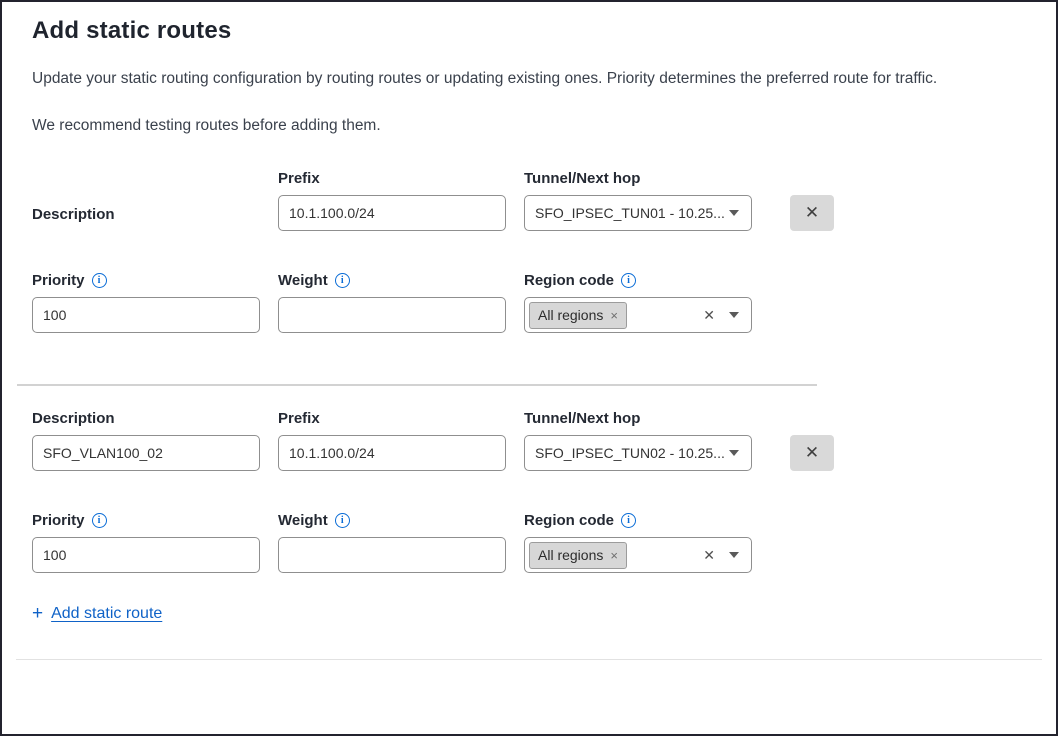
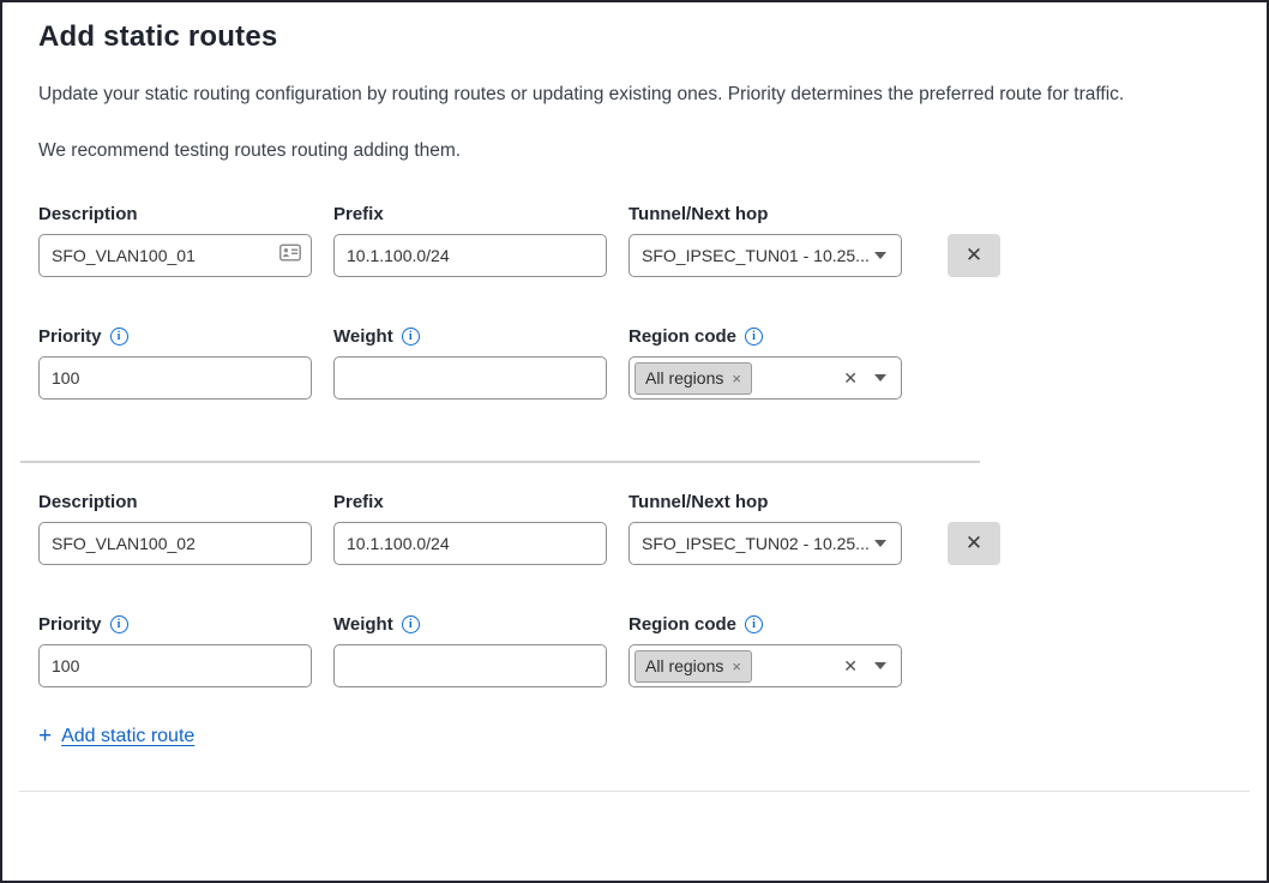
  Add static routes
  Update your static routing configuration by routing routes or updating existing ones. Priority determines the preferred route for traffic.
- We recommend testing routes before adding them.
+ We recommend testing routes routing adding them.
  Description
+ SFO_VLAN100_01
  Prefix
  10.1.100.0/24
  Tunnel/Next hop
  SFO_IPSEC_TUN01 - 10.25...
  ✕
  Priority
  i
  100
  Weight
  i
  Region code
  i
  All regions
  ×
  ✕
  Description
  SFO_VLAN100_02
  Prefix
  10.1.100.0/24
  Tunnel/Next hop
  SFO_IPSEC_TUN02 - 10.25...
  ✕
  Priority
  i
  100
  Weight
  i
  Region code
  i
  All regions
  ×
  ✕
  +
  Add static route
